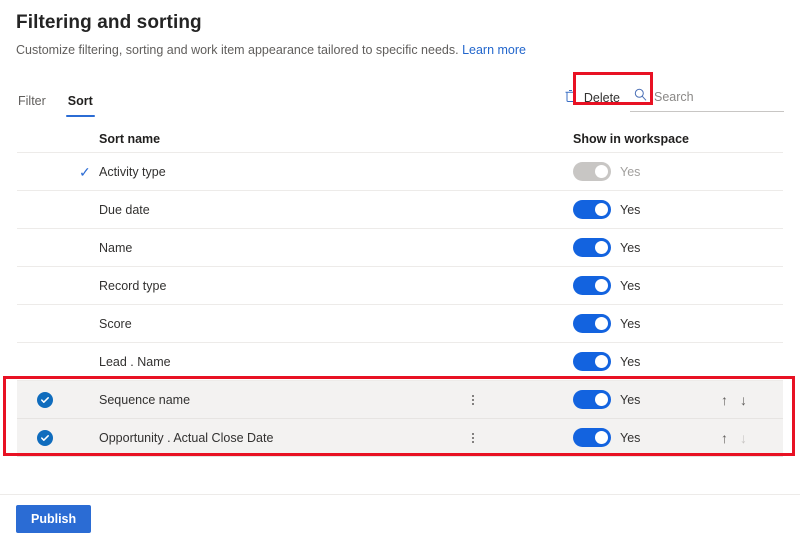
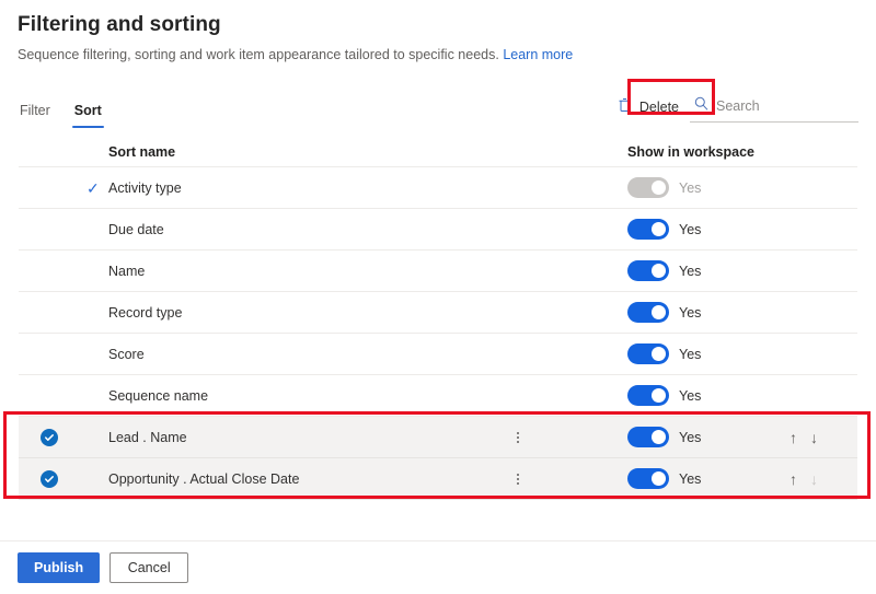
  Filtering and sorting
- Customize filtering, sorting and work item appearance tailored to specific needs. Learn more
+ Sequence filtering, sorting and work item appearance tailored to specific needs. Learn more
  Filter
  Sort
  Delete
  Search
  Sort name
  Show in workspace
  ✓
  Activity type
  Yes
  Due date
  Yes
  Name
  Yes
  Record type
  Yes
  Score
  Yes
- Lead . Name
+ Sequence name
  Yes
- Sequence name
+ Lead . Name
  Yes
  ↑
  ↓
  Opportunity . Actual Close Date
  Yes
  ↑
  ↓
  Publish
+ Cancel
